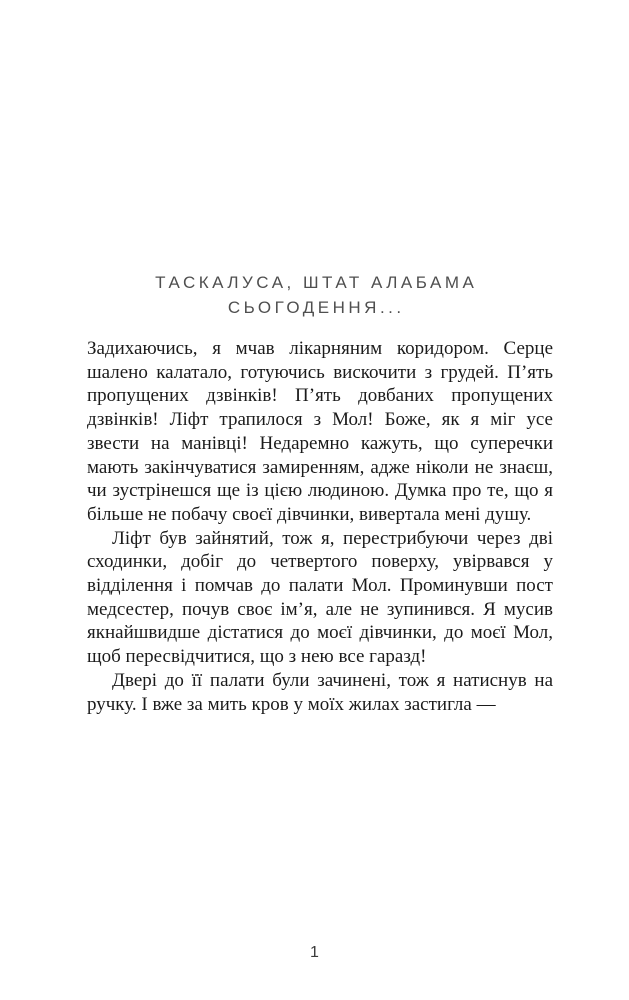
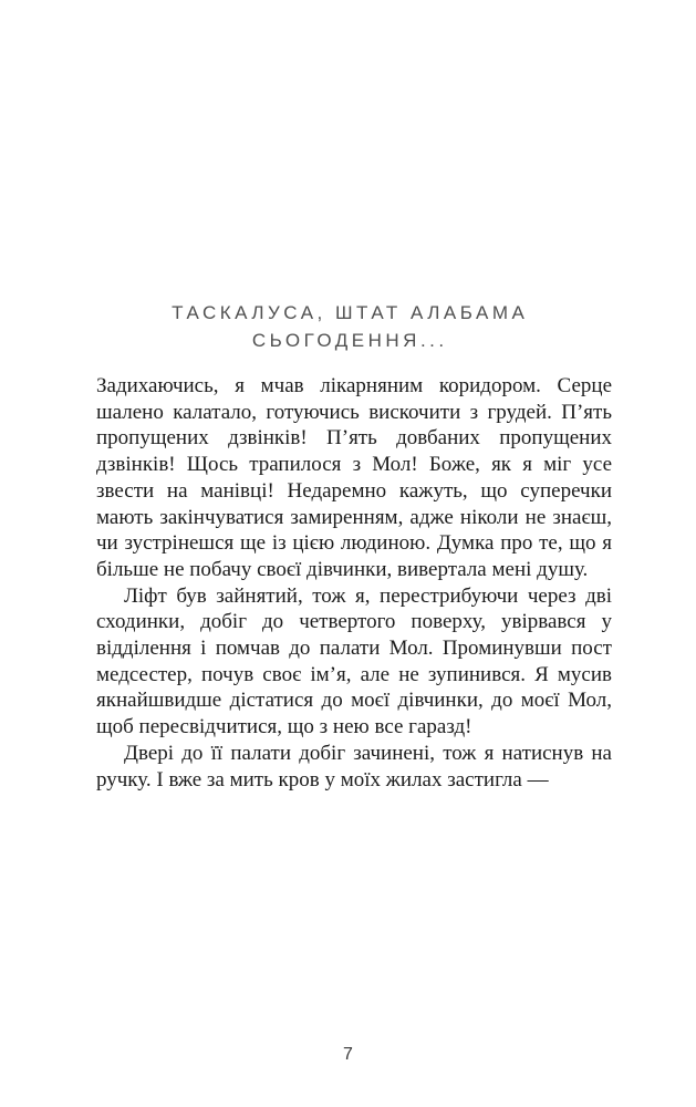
  ТАСКАЛУСА, ШТАТ АЛАБАМА
  СЬОГОДЕННЯ...
- Задихаючись, я мчав лікарняним коридором. Серце шалено калатало, готуючись вискочити з грудей. П’ять пропущених дзвінків! П’ять довбаних пропущених дзвінків! Ліфт трапилося з Мол! Боже, як я міг усе звести на манівці! Недаремно кажуть, що суперечки мають закінчуватися замиренням, адже ніколи не знаєш, чи зустрінешся ще із цією людиною. Думка про те, що я більше не побачу своєї дівчинки, вивертала мені душу.
+ Задихаючись, я мчав лікарняним коридором. Серце шалено калатало, готуючись вискочити з грудей. П’ять пропущених дзвінків! П’ять довбаних пропущених дзвінків! Щось трапилося з Мол! Боже, як я міг усе звести на манівці! Недаремно кажуть, що суперечки мають закінчуватися замиренням, адже ніколи не знаєш, чи зустрінешся ще із цією людиною. Думка про те, що я більше не побачу своєї дівчинки, вивертала мені душу.
  Ліфт був зайнятий, тож я, перестрибуючи через дві сходинки, добіг до четвертого поверху, увірвався у відділення і помчав до палати Мол. Проминувши пост медсестер, почув своє ім’я, але не зупинився. Я мусив якнайшвидше дістатися до моєї дівчинки, до моєї Мол, щоб пересвідчитися, що з нею все гаразд!
- Двері до її палати були зачинені, тож я натиснув на ручку. І вже за мить кров у моїх жилах застигла —
+ Двері до її палати добіг зачинені, тож я натиснув на ручку. І вже за мить кров у моїх жилах застигла —
- 1
+ 7
